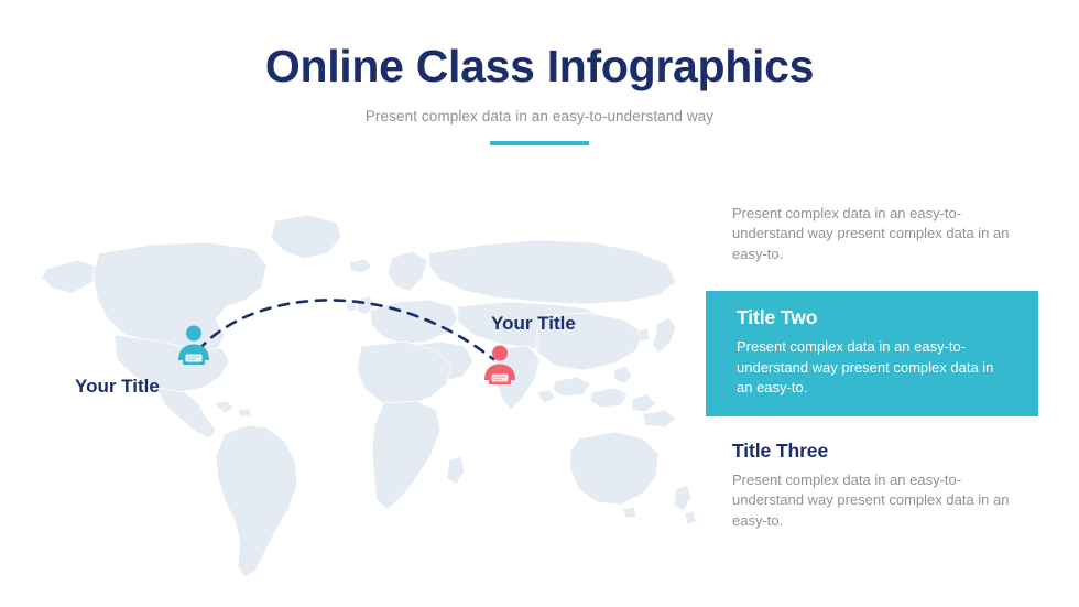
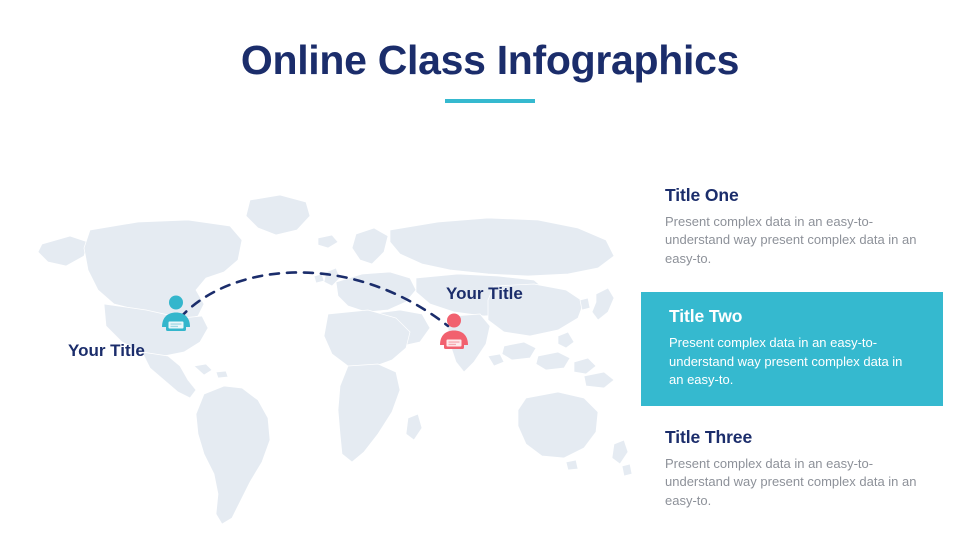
  Online Class Infographics
- Present complex data in an easy-to-understand way
  Your Title
  Your Title
+ Title One
  Present complex data in an easy-to-understand way present complex data in an easy-to.
  Title Two
  Present complex data in an easy-to-understand way present complex data in an easy-to.
  Title Three
  Present complex data in an easy-to-understand way present complex data in an easy-to.
